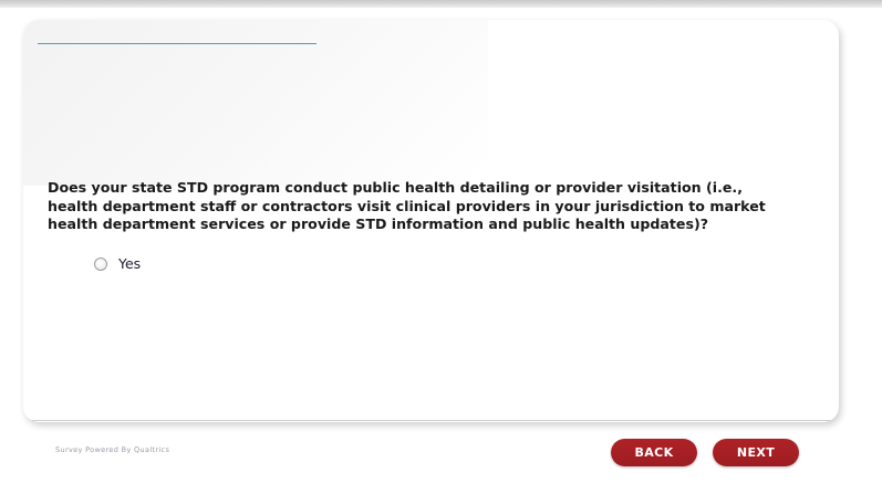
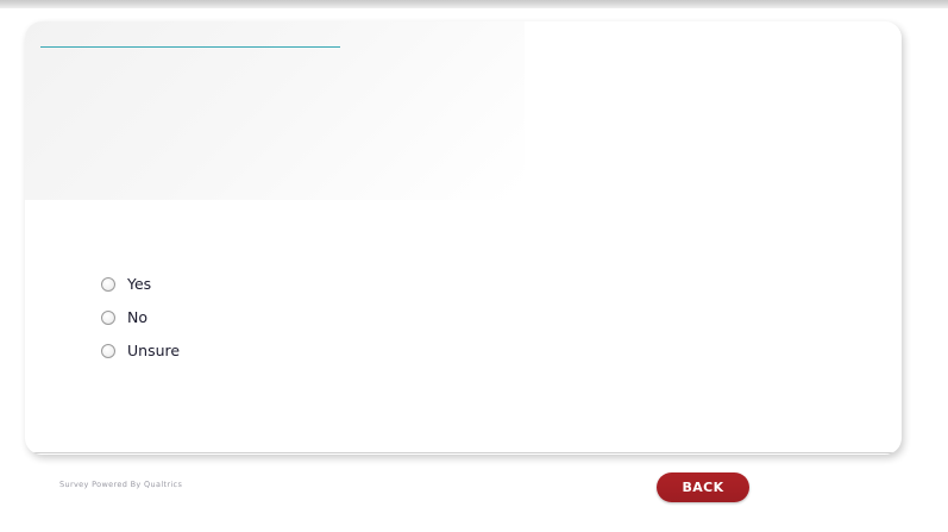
- Does your state STD program conduct public health detailing or provider visitation (i.e., health department staff or contractors visit clinical providers in your jurisdiction to market health department services or provide STD information and public health updates)?
  Yes
+ No
+ Unsure
  Survey Powered By Qualtrics
  BACK
- NEXT
